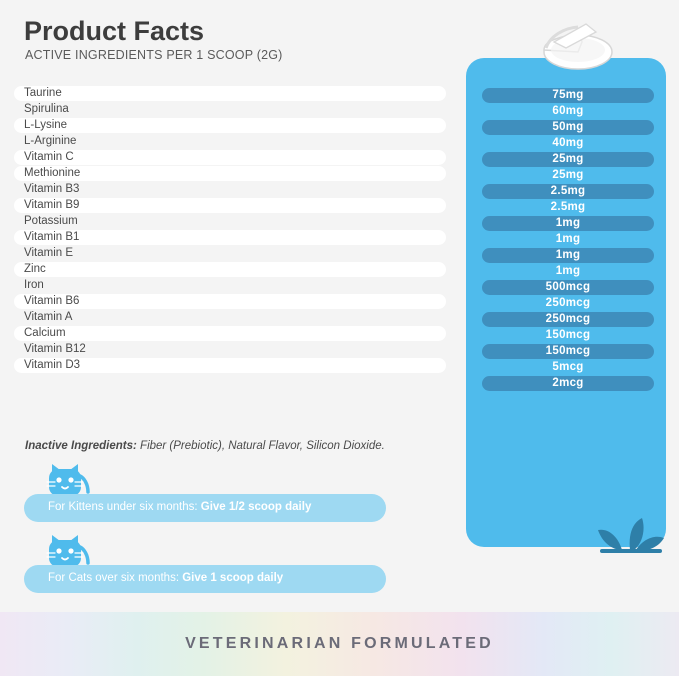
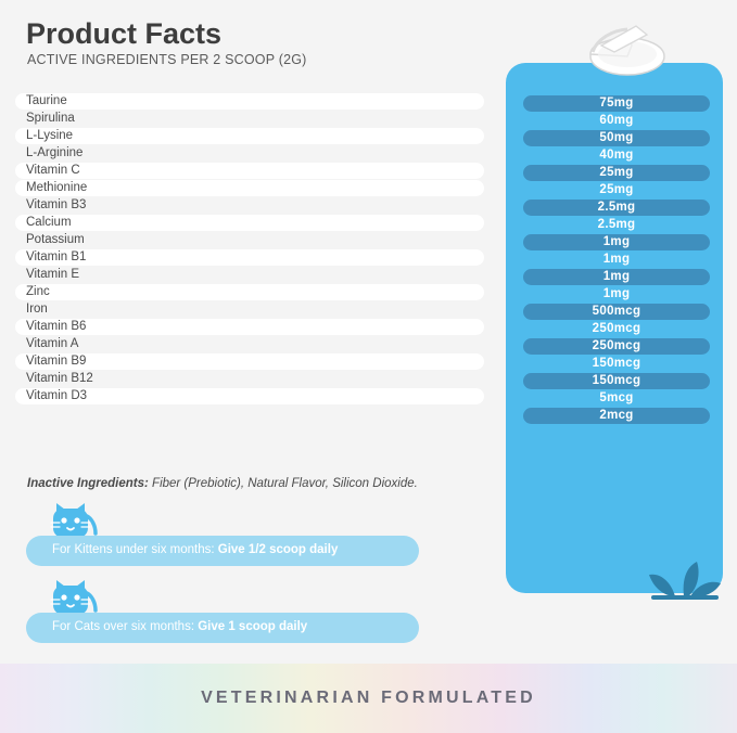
  Product Facts
- ACTIVE INGREDIENTS PER 1 SCOOP (2G)
+ ACTIVE INGREDIENTS PER 2 SCOOP (2G)
  Taurine
  Spirulina
  L-Lysine
  L-Arginine
  Vitamin C
  Methionine
  Vitamin B3
- Vitamin B9
+ Calcium
  Potassium
  Vitamin B1
  Vitamin E
  Zinc
  Iron
  Vitamin B6
  Vitamin A
- Calcium
+ Vitamin B9
  Vitamin B12
  Vitamin D3
  75mg
  60mg
  50mg
  40mg
  25mg
  25mg
  2.5mg
  2.5mg
  1mg
  1mg
  1mg
  1mg
  500mcg
  250mcg
  250mcg
  150mcg
  150mcg
  5mcg
  2mcg
  Inactive Ingredients: Fiber (Prebiotic), Natural Flavor, Silicon Dioxide.
  For Kittens under six months: Give 1/2 scoop daily
  For Cats over six months: Give 1 scoop daily
  VETERINARIAN FORMULATED
